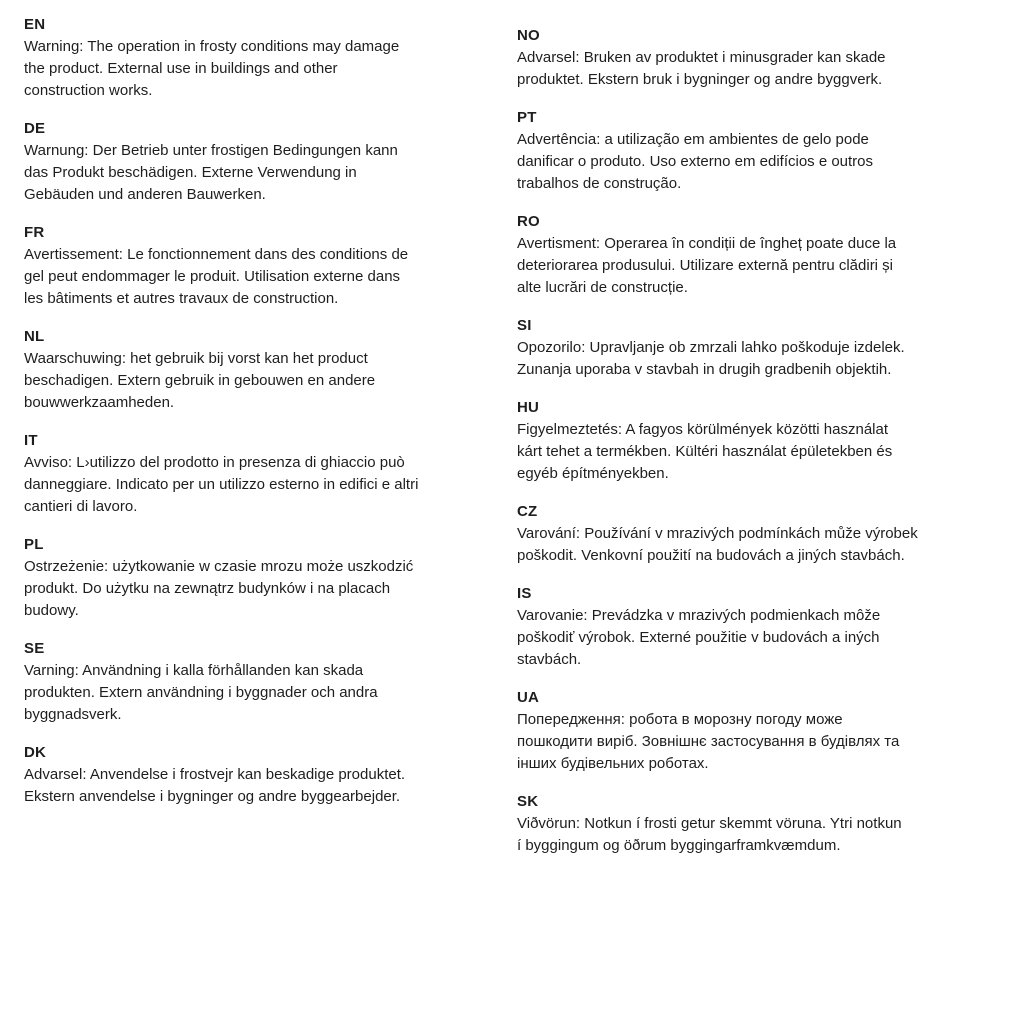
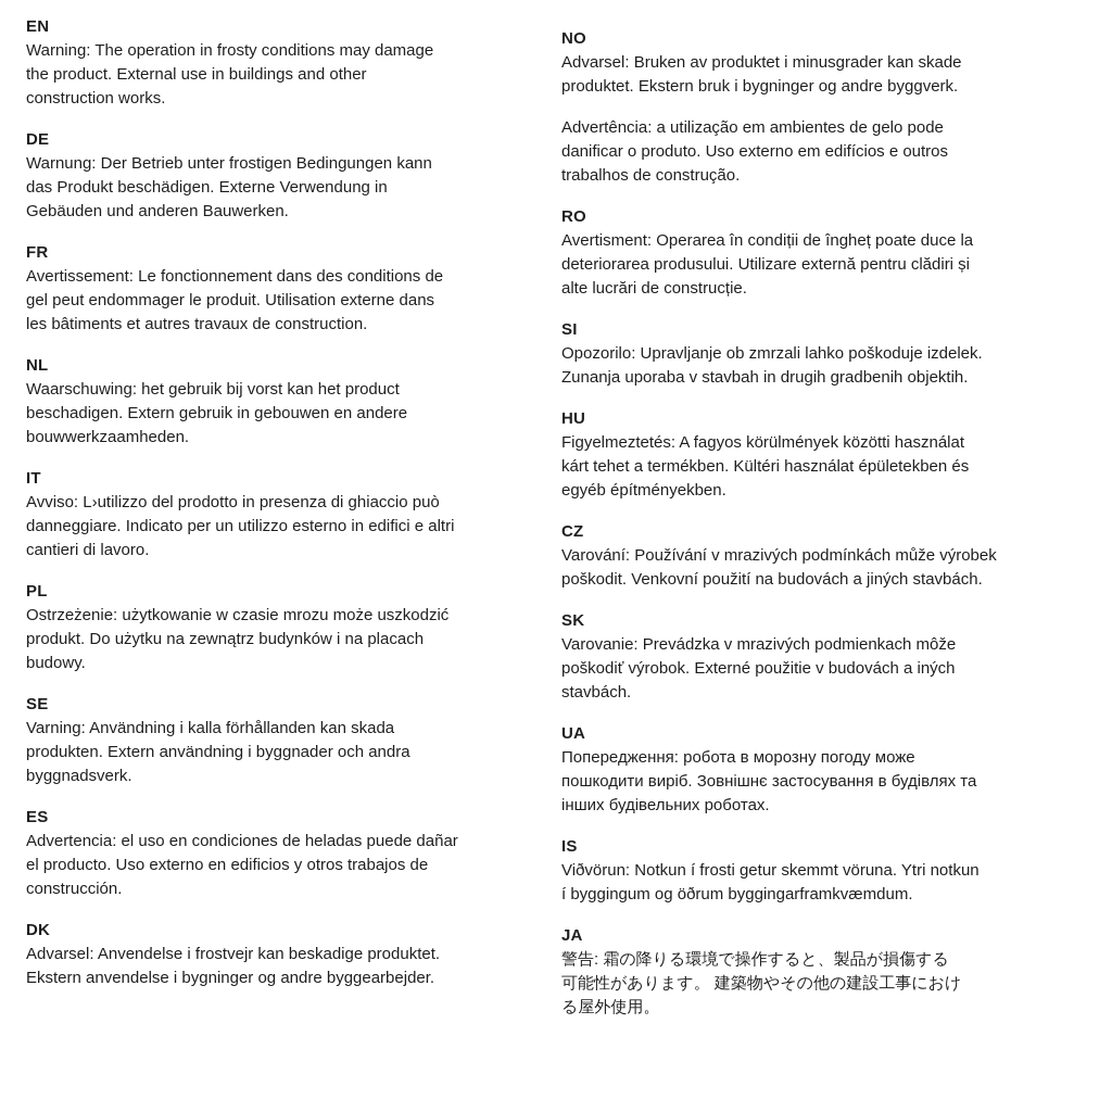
  EN
  Warning: The operation in frosty conditions may damage
  the product. External use in buildings and other
  construction works.
  DE
  Warnung: Der Betrieb unter frostigen Bedingungen kann
  das Produkt beschädigen. Externe Verwendung in
  Gebäuden und anderen Bauwerken.
  FR
  Avertissement: Le fonctionnement dans des conditions de
  gel peut endommager le produit. Utilisation externe dans
  les bâtiments et autres travaux de construction.
  NL
  Waarschuwing: het gebruik bij vorst kan het product
  beschadigen. Extern gebruik in gebouwen en andere
  bouwwerkzaamheden.
  IT
  Avviso: L›utilizzo del prodotto in presenza di ghiaccio può
  danneggiare. Indicato per un utilizzo esterno in edifici e altri
  cantieri di lavoro.
  PL
  Ostrzeżenie: użytkowanie w czasie mrozu może uszkodzić
  produkt. Do użytku na zewnątrz budynków i na placach
  budowy.
  SE
  Varning: Användning i kalla förhållanden kan skada
  produkten. Extern användning i byggnader och andra
  byggnadsverk.
+ ES
+ Advertencia: el uso en condiciones de heladas puede dañar
+ el producto. Uso externo en edificios y otros trabajos de
+ construcción.
  DK
  Advarsel: Anvendelse i frostvejr kan beskadige produktet.
  Ekstern anvendelse i bygninger og andre byggearbejder.
  NO
  Advarsel: Bruken av produktet i minusgrader kan skade
  produktet. Ekstern bruk i bygninger og andre byggverk.
- PT
  Advertência: a utilização em ambientes de gelo pode
  danificar o produto. Uso externo em edifícios e outros
  trabalhos de construção.
  RO
  Avertisment: Operarea în condiții de îngheț poate duce la
  deteriorarea produsului. Utilizare externă pentru clădiri și
  alte lucrări de construcție.
  SI
  Opozorilo: Upravljanje ob zmrzali lahko poškoduje izdelek.
  Zunanja uporaba v stavbah in drugih gradbenih objektih.
  HU
  Figyelmeztetés: A fagyos körülmények közötti használat
  kárt tehet a termékben. Kültéri használat épületekben és
  egyéb építményekben.
  CZ
  Varování: Používání v mrazivých podmínkách může výrobek
  poškodit. Venkovní použití na budovách a jiných stavbách.
- IS
+ SK
  Varovanie: Prevádzka v mrazivých podmienkach môže
  poškodiť výrobok. Externé použitie v budovách a iných
  stavbách.
  UA
  Попередження: робота в морозну погоду може
  пошкодити виріб. Зовнішнє застосування в будівлях та
  інших будівельних роботах.
- SK
+ IS
  Viðvörun: Notkun í frosti getur skemmt vöruna. Ytri notkun
  í byggingum og öðrum byggingarframkvæmdum.
+ JA
+ 警告: 霜の降りる環境で操作すると、製品が損傷する
+ 可能性があります。 建築物やその他の建設工事におけ
+ る屋外使用。
